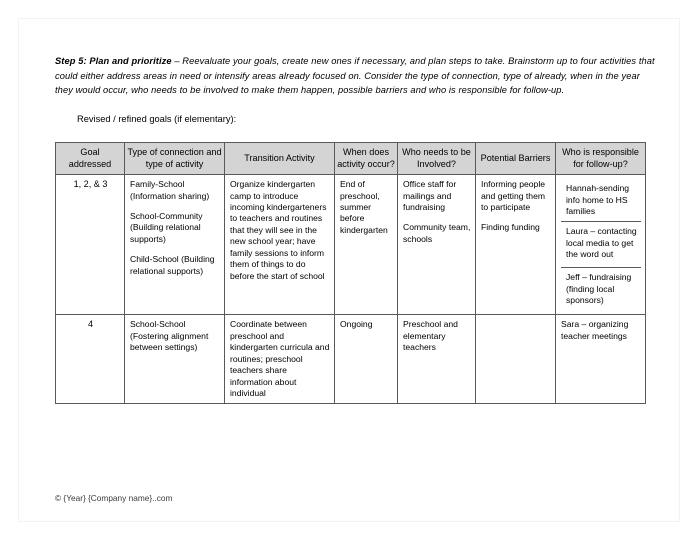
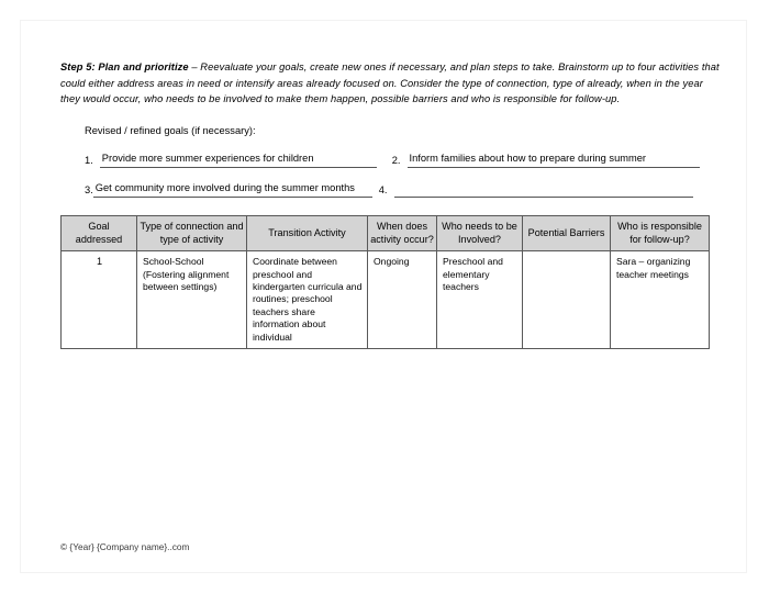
  Step 5: Plan and prioritize – Reevaluate your goals, create new ones if necessary, and plan steps to take. Brainstorm up to four activities that could either address areas in need or intensify areas already focused on. Consider the type of connection, type of already, when in the year they would occur, who needs to be involved to make them happen, possible barriers and who is responsible for follow-up.
- Revised / refined goals (if elementary):
+ Revised / refined goals (if necessary):
+ 1.
+ Provide more summer experiences for children
+ 2.
+ Inform families about how to prepare during summer
+ 3.
+ Get community more involved during the summer months
+ 4.
  Goal addressed	Type of connection and type of activity	Transition Activity	When does activity occur?	Who needs to be Involved?	Potential Barriers	Who is responsible for follow-up?
- 1, 2, & 3	Family-School (Information sharing) School-Community (Building relational supports) Child-School (Building relational supports)	Organize kindergarten camp to introduce incoming kindergarteners to teachers and routines that they will see in the new school year; have family sessions to inform them of things to do before the start of school	End of preschool, summer before kindergarten	Office staff for mailings and fundraising Community team, schools	Informing people and getting them to participate Finding funding	Hannah-sending info home to HS families Laura – contacting local media to get the word out Jeff – fundraising (finding local sponsors)
- 4	School-School (Fostering alignment between settings)	Coordinate between preschool and kindergarten curricula and routines; preschool teachers share information about individual	Ongoing	Preschool and elementary teachers		Sara – organizing teacher meetings
+ 1	School-School (Fostering alignment between settings)	Coordinate between preschool and kindergarten curricula and routines; preschool teachers share information about individual	Ongoing	Preschool and elementary teachers		Sara – organizing teacher meetings
  © {Year} {Company name}..com
